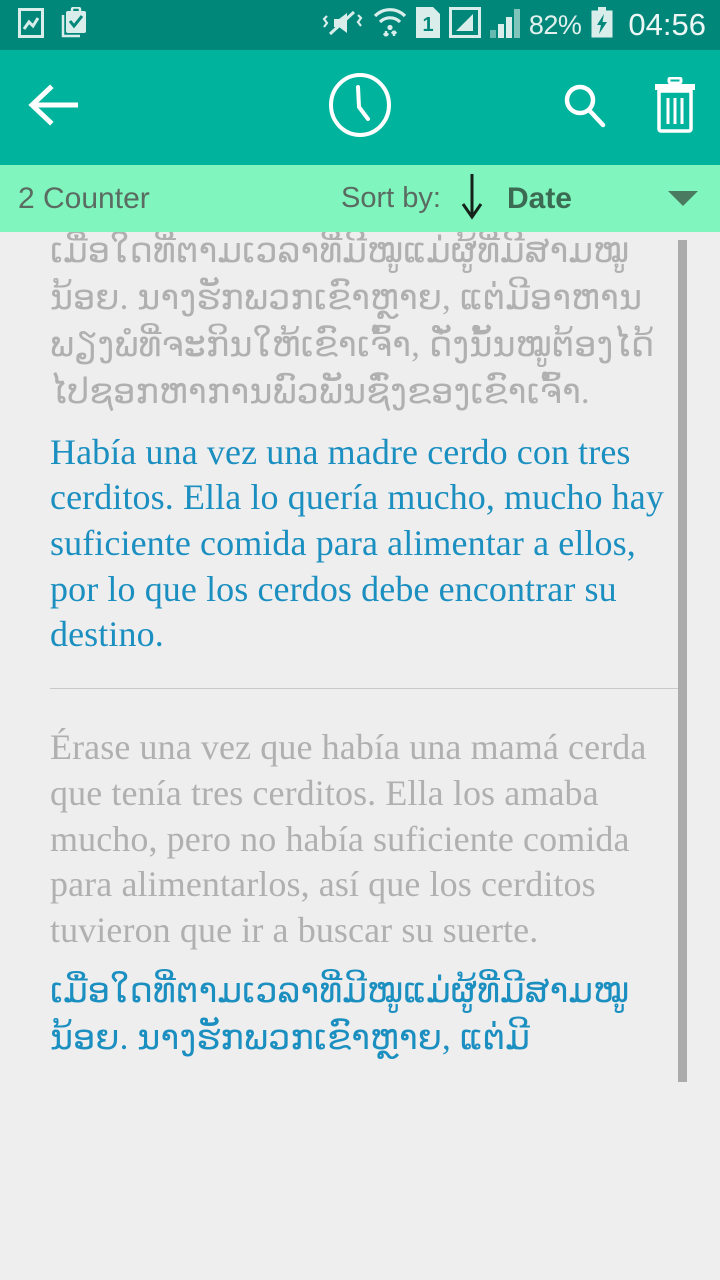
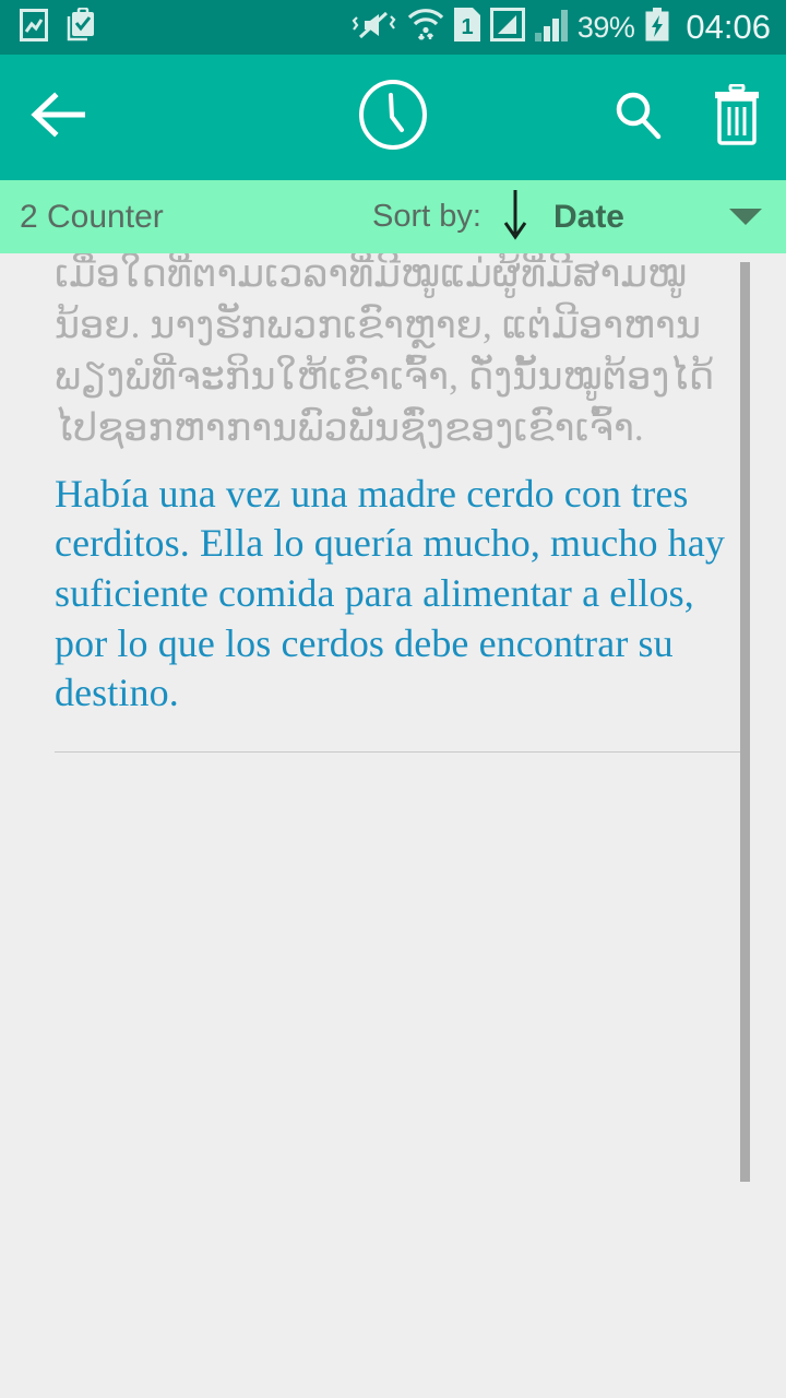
  1
- 82%
+ 39%
- 04:56
+ 04:06
  2 Counter
  Sort by:
  Date
  ເມື່ອໃດທີ່ຕາມເວລາທີ່ມີໝູແມ່ຜູ້ທີ່ມີສາມໝູນ້ອຍ. ນາງຮັກພວກເຂົາຫຼາຍ, ແຕ່ມີອາຫານພຽງພໍທີ່ຈະກິນໃຫ້ເຂົາເຈົ້າ, ດັ່ງນັ້ນໝູຕ້ອງໄດ້ໄປຊອກຫາການພົວພັນຊົ່ງຂອງເຂົາເຈົ້າ.
  Había una vez una madre cerdo con tres cerditos. Ella lo quería mucho, mucho hay suficiente comida para alimentar a ellos, por lo que los cerdos debe encontrar su destino.
- Érase una vez que había una mamá cerda que tenía tres cerditos. Ella los amaba mucho, pero no había suficiente comida para alimentarlos, así que los cerditos tuvieron que ir a buscar su suerte.
- ເມື່ອໃດທີ່ຕາມເວລາທີ່ມີໝູແມ່ຜູ້ທີ່ມີສາມໝູນ້ອຍ. ນາງຮັກພວກເຂົາຫຼາຍ, ແຕ່ມີ
